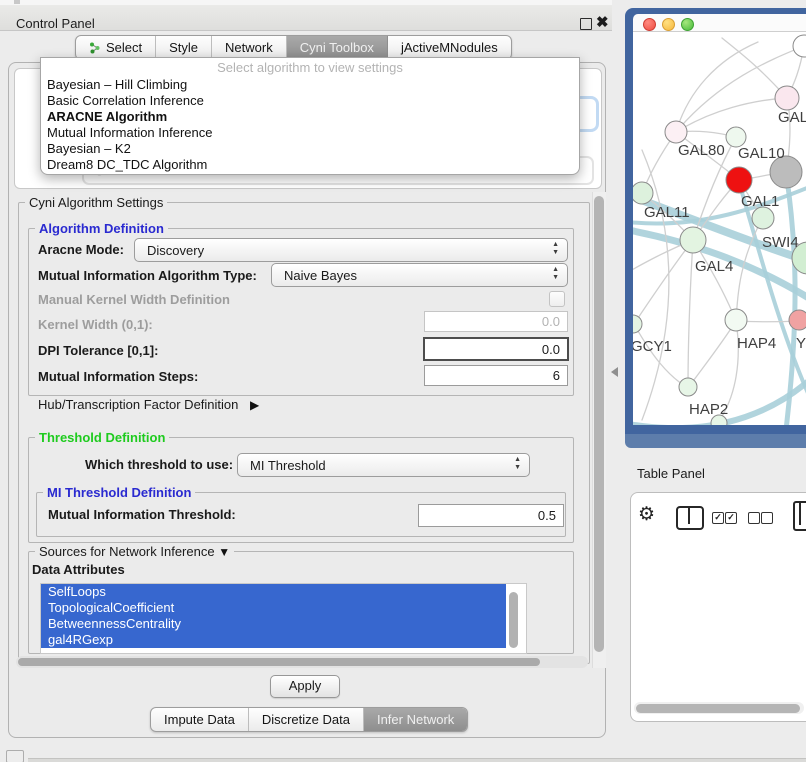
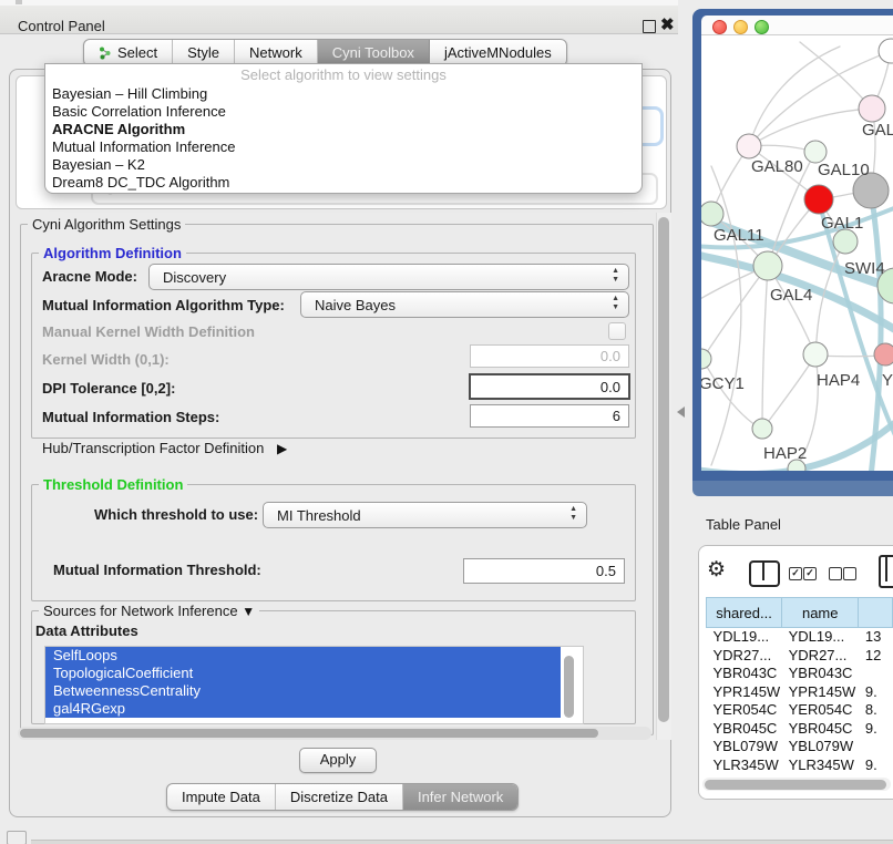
  Control Panel
  ✖
  Select
  Style
  Network
  Cyni Toolbox
  jActiveMNodules
  Select algorithm to view settings
  Bayesian – Hill Climbing
  Basic Correlation Inference
  ARACNE Algorithm
  Mutual Information Inference
  Bayesian – K2
  Dream8 DC_TDC Algorithm
  Cyni Algorithm Settings
  Algorithm Definition
  Aracne Mode:
  Discovery
  Mutual Information Algorithm Type:
  Naive Bayes
  Manual Kernel Width Definition
  Kernel Width (0,1):
  0.0
- DPI Tolerance [0,1]:
+ DPI Tolerance [0,2]:
  0.0
  Mutual Information Steps:
  6
  Hub/Transcription Factor Definition ▶
  Threshold Definition
  Which threshold to use:
  MI Threshold
- MI Threshold Definition
  Mutual Information Threshold:
  0.5
  Sources for Network Inference ▼
  Data Attributes
  SelfLoops
  TopologicalCoefficient
  BetweennessCentrality
  gal4RGexp
  Apply
  Impute Data
  Discretize Data
  Infer Network
  GAL
  GAL80
  GAL10
  GAL1
  SWI4
  GAL4
  GAL11
  GCY1
  HAP4
  Y
  HAP2
  Table Panel
  ⚙
  ✓
  ✓
+ shared...	name
+ YDL19...	YDL19...	13
+ YDR27...	YDR27...	12
+ YBR043C	YBR043C
+ YPR145W	YPR145W	9.
+ YER054C	YER054C	8.
+ YBR045C	YBR045C	9.
+ YBL079W	YBL079W
+ YLR345W	YLR345W	9.
